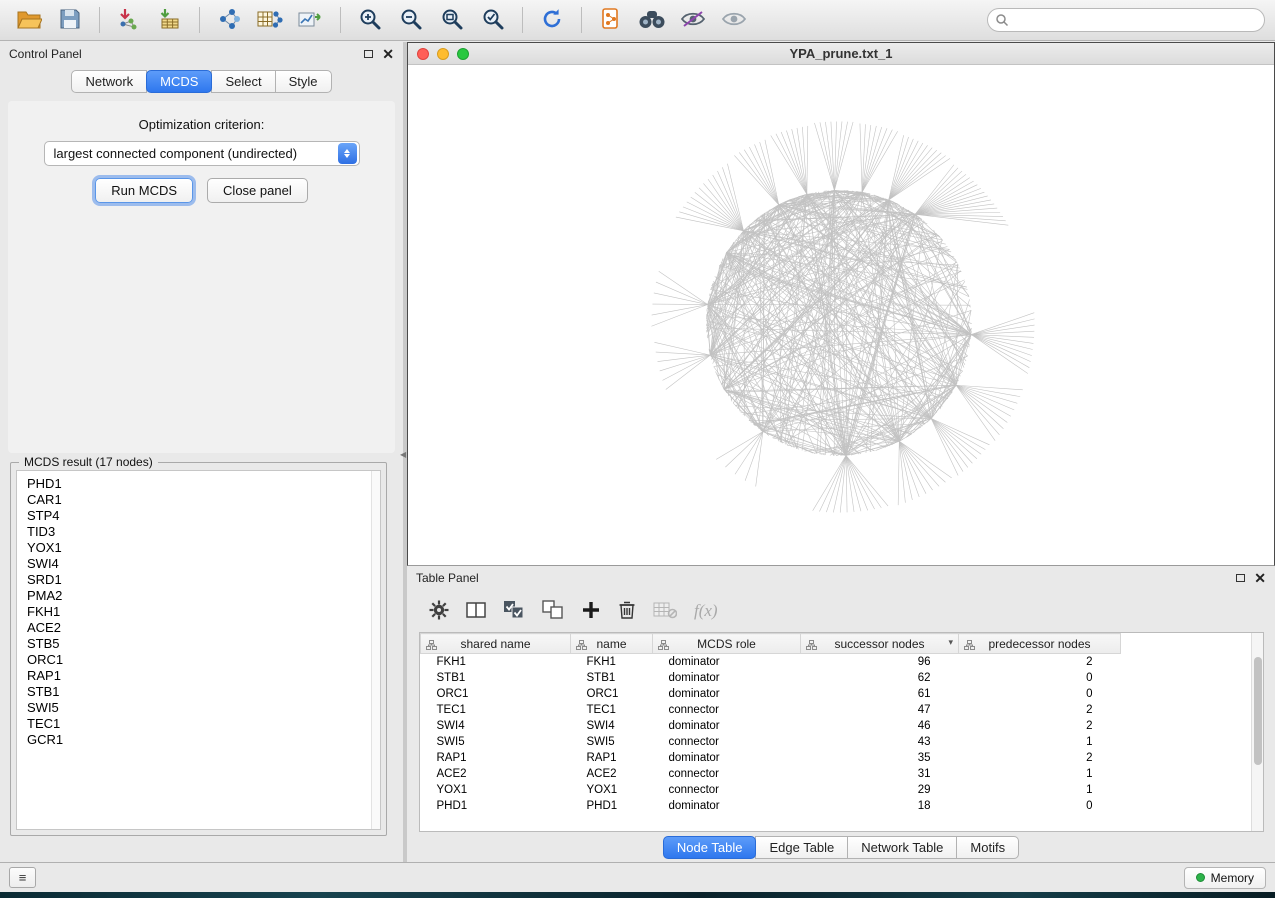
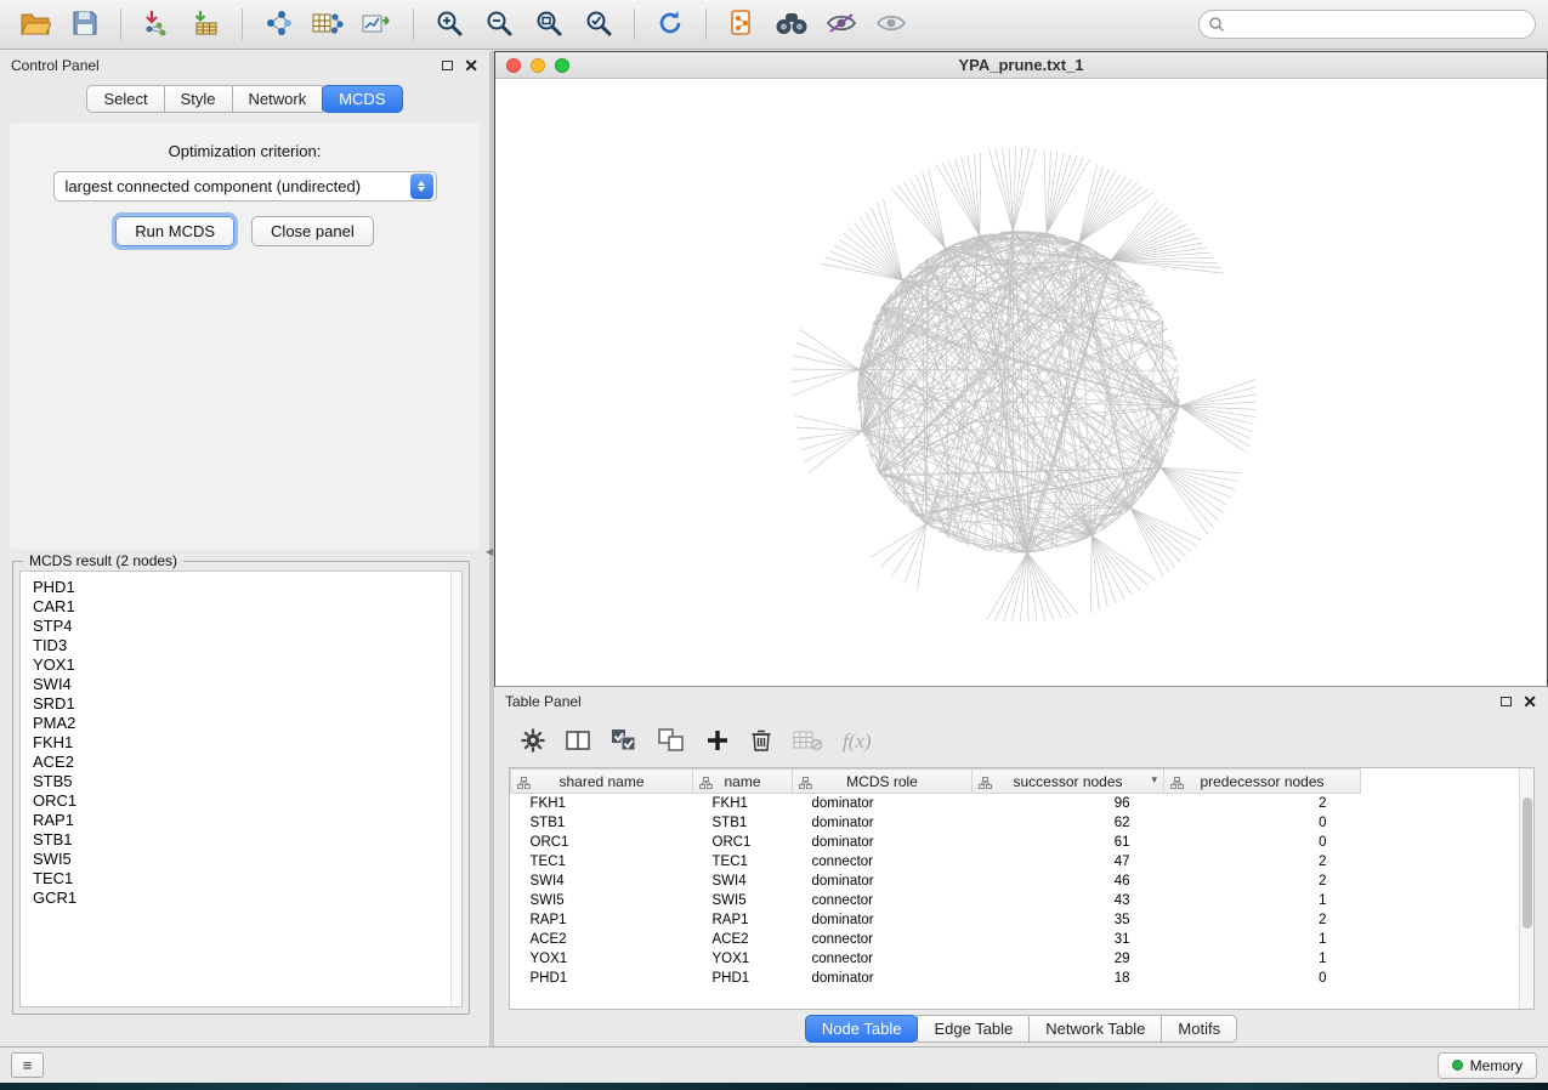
  Control Panel
  ✕
- Network
+ Select
- MCDS
+ Style
- Select
+ Network
- Style
+ MCDS
  Optimization criterion:
  largest connected component (undirected)
  Run MCDS
  Close panel
- MCDS result (17 nodes)
+ MCDS result (2 nodes)
  PHD1
  CAR1
  STP4
  TID3
  YOX1
  SWI4
  SRD1
  PMA2
  FKH1
  ACE2
  STB5
  ORC1
  RAP1
  STB1
  SWI5
  TEC1
  GCR1
  ◀
  YPA_prune.txt_1
  Table Panel
  ✕
  f(x)
  shared name	name	MCDS role	successor nodes ▾	predecessor nodes
  FKH1	FKH1	dominator	96	2
  STB1	STB1	dominator	62	0
  ORC1	ORC1	dominator	61	0
  TEC1	TEC1	connector	47	2
  SWI4	SWI4	dominator	46	2
  SWI5	SWI5	connector	43	1
  RAP1	RAP1	dominator	35	2
  ACE2	ACE2	connector	31	1
  YOX1	YOX1	connector	29	1
  PHD1	PHD1	dominator	18	0
  Node Table
  Edge Table
  Network Table
  Motifs
  ≡
  Memory
